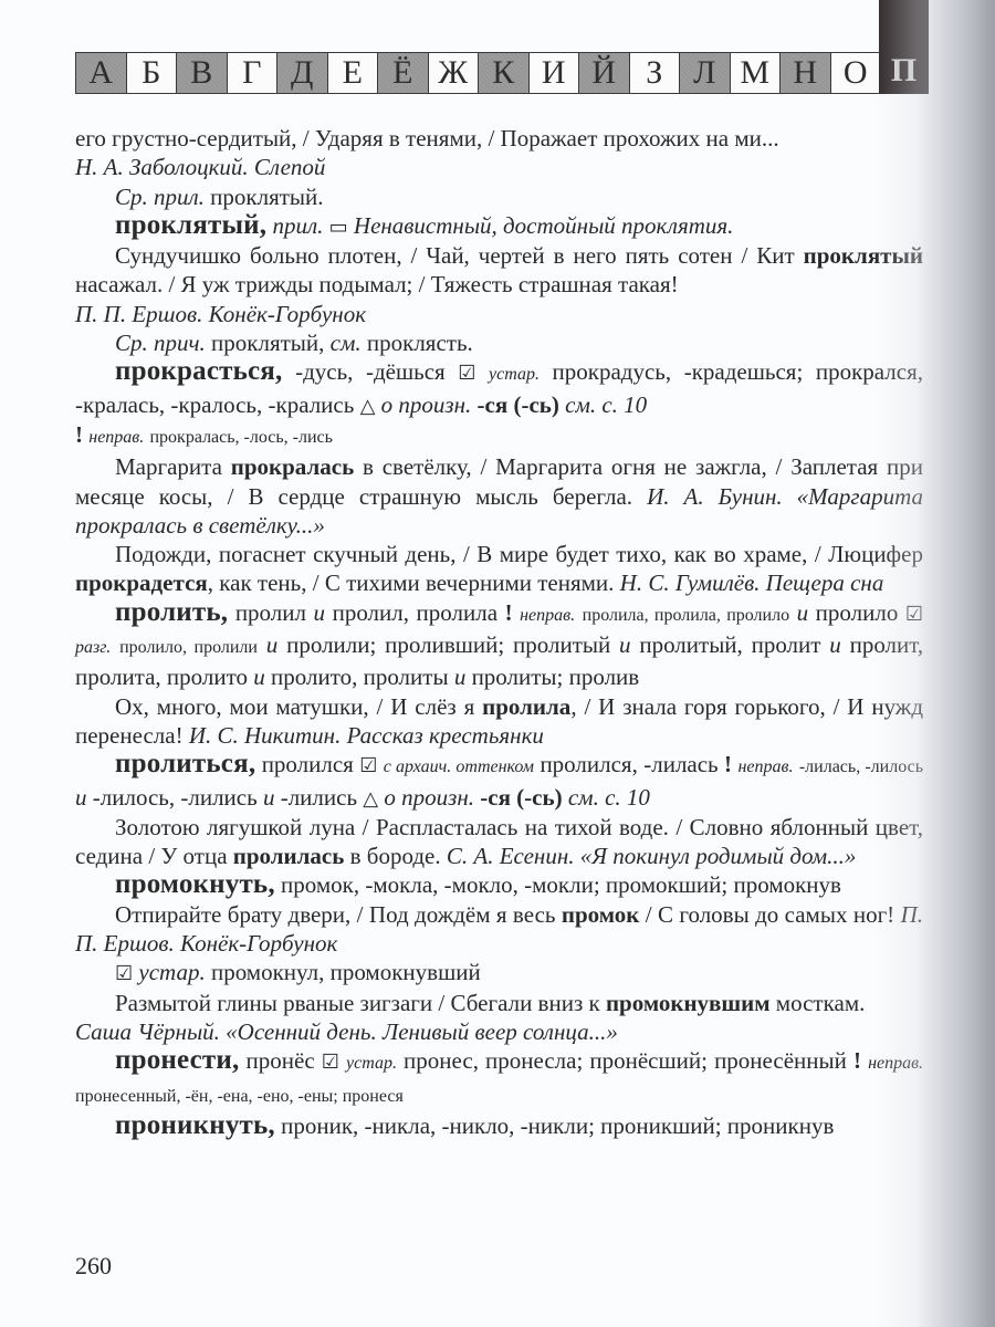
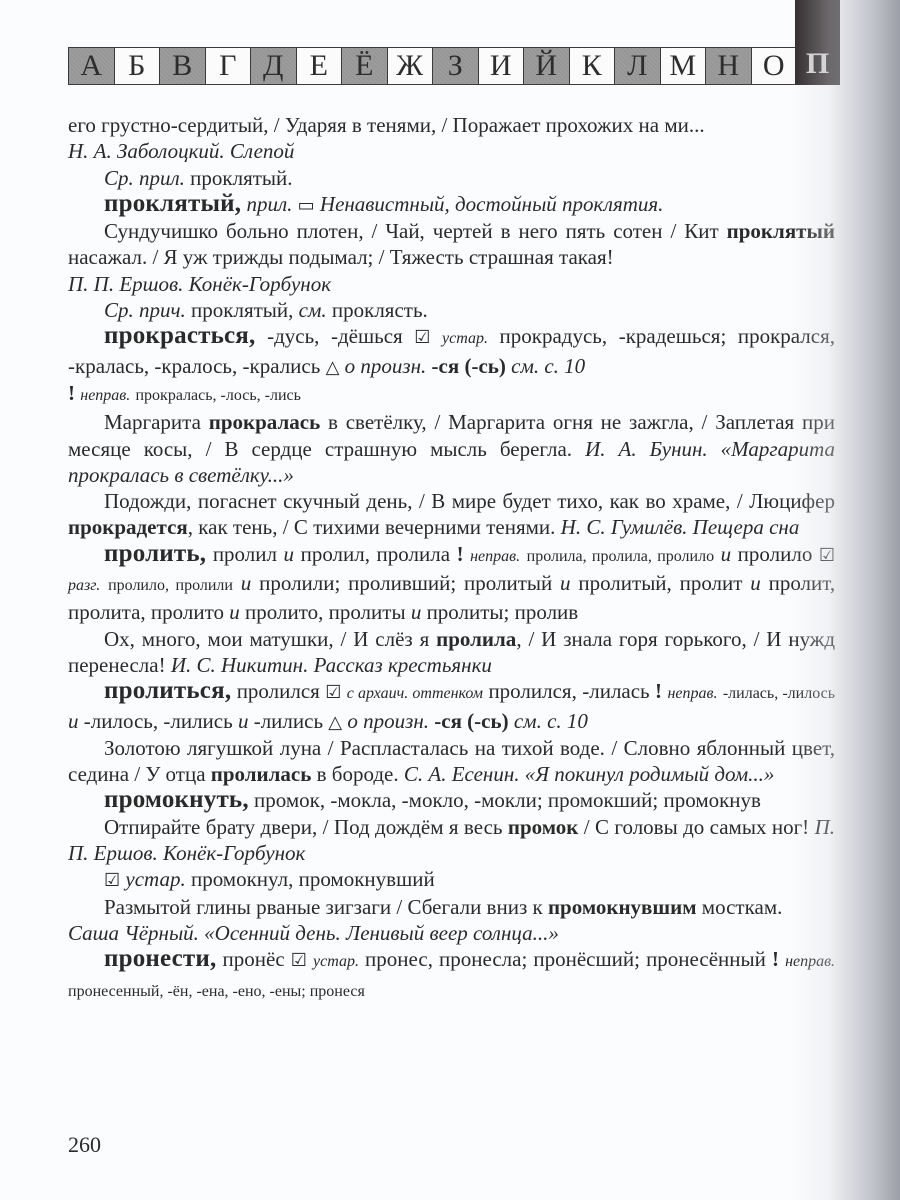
  А
  Б
  В
  Г
  Д
  Е
  Ё
  Ж
- К
+ З
  И
  Й
- З
+ К
  Л
  М
  Н
  О
  его грустно-сердитый, / Ударяя в тенями, / Поражает прохожих на ми...
  Н. А. Заболоцкий. Слепой
  Ср. прил. проклятый.
  проклятый, прил. ▭ Ненавистный, достойный проклятия.
  Сундучишко больно плотен, / Чай, чертей в него пять сотен / Кит прокл насажал. / Я уж трижды подымал; / Тяжесть страшная такая!
  П. П. Ершов. Конёк-Горбунок
  Ср. прич. проклятый, см. проклясть.
  прокрасться, -дусь, -дёшься ☑ устар. прокрадусь, -крадешься; прокр -кралась, -кралось, -крались △ о произн. -ся (-сь) см. с. 10
  ! неправ. прокралась, -лось, -лись
  Маргарита прокралась в светёлку, / Маргарита огня не зажгла, / Заплета месяце косы, / В сердце страшную мысль берегла. И. А. Бунин. «Марга прокралась в светёлку...»
  Подожди, погаснет скучный день, / В мире будет тихо, как во храме, / Люц прокрадется, как тень, / С тихими вечерними тенями. Н. С. Гумилёв. Пещера сн
  пролить, пролил и пролил, пролила ! неправ. пролила, пролила, пролило и проли разг. пролило, пролили и пролили; проливший; пролитый и пролитый, пролит и пр пролита, пролито и пролито, пролиты и пролиты; пролив
  Ох, много, мои матушки, / И слёз я пролила, / И знала горя горького, / И перенесла! И. С. Никитин. Рассказ крестьянки
  пролиться, пролился ☑ с архаич. оттенком пролился, -лилась ! неправ. -лилась, - и -лилось, -лились и -лились △ о произн. -ся (-сь) см. с. 10
  Золотою лягушкой луна / Распласталась на тихой воде. / Словно яблонный седина / У отца пролилась в бороде. С. А. Есенин. «Я покинул родимый дом...»
  промокнуть, промок, -мокла, -мокло, -мокли; промокший; промокнув
  Отпирайте брату двери, / Под дождём я весь промок / С головы до самых но П. Ершов. Конёк-Горбунок
  ☑ устар. промокнул, промокнувший
  Размытой глины рваные зигзаги / Сбегали вниз к промокнувшим мосткам.
  Саша Чёрный. «Осенний день. Ленивый веер солнца...»
  пронести, пронёс ☑ устар. пронес, пронесла; пронёсший; пронесённый ! пронесенный, -ён, -ена, -ено, -ены; пронеся
- проникнуть, проник, -никла, -никло, -никли; проникший; проникнув
  260
